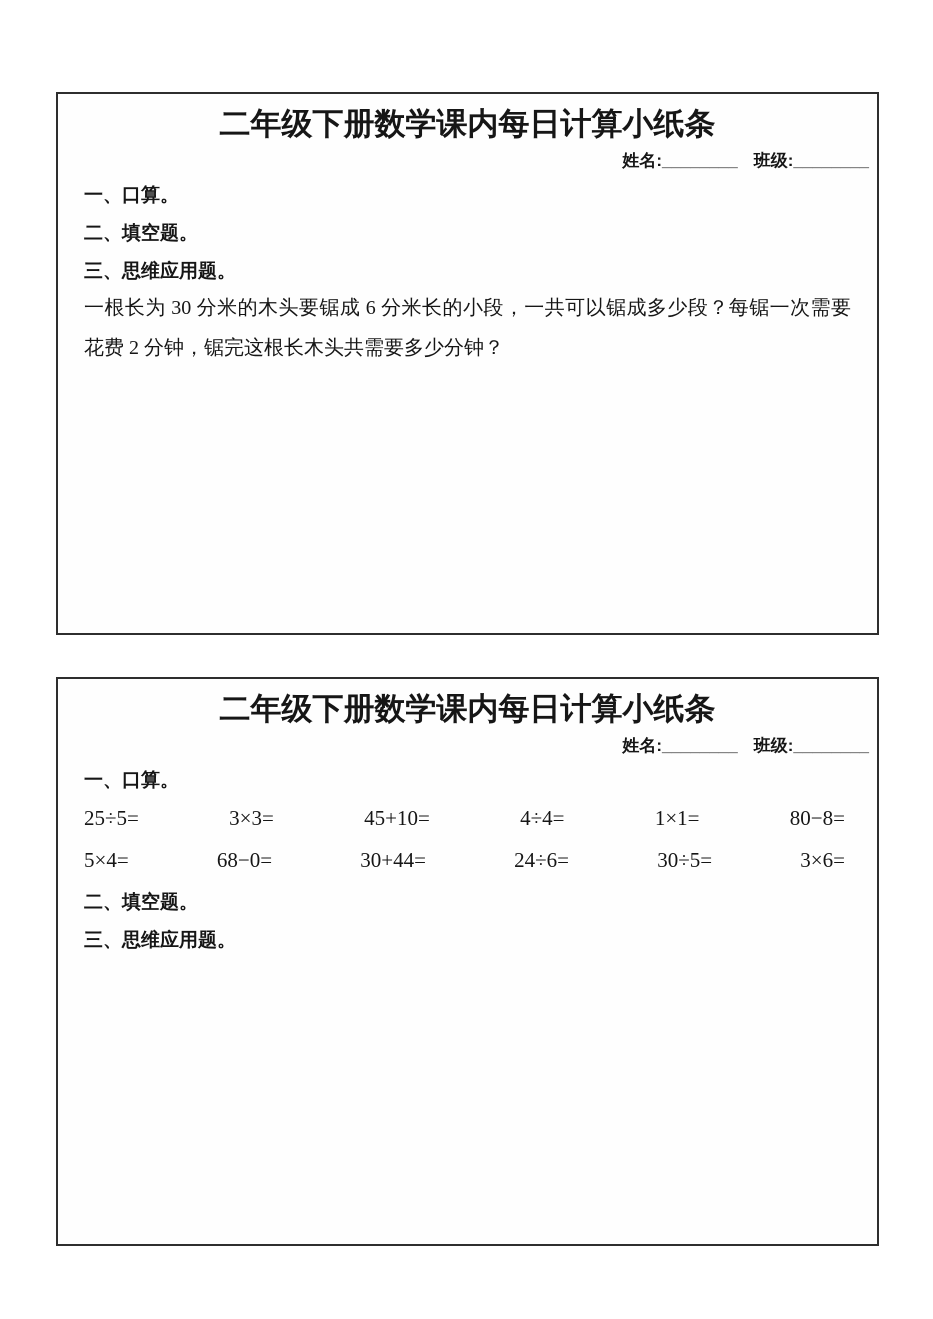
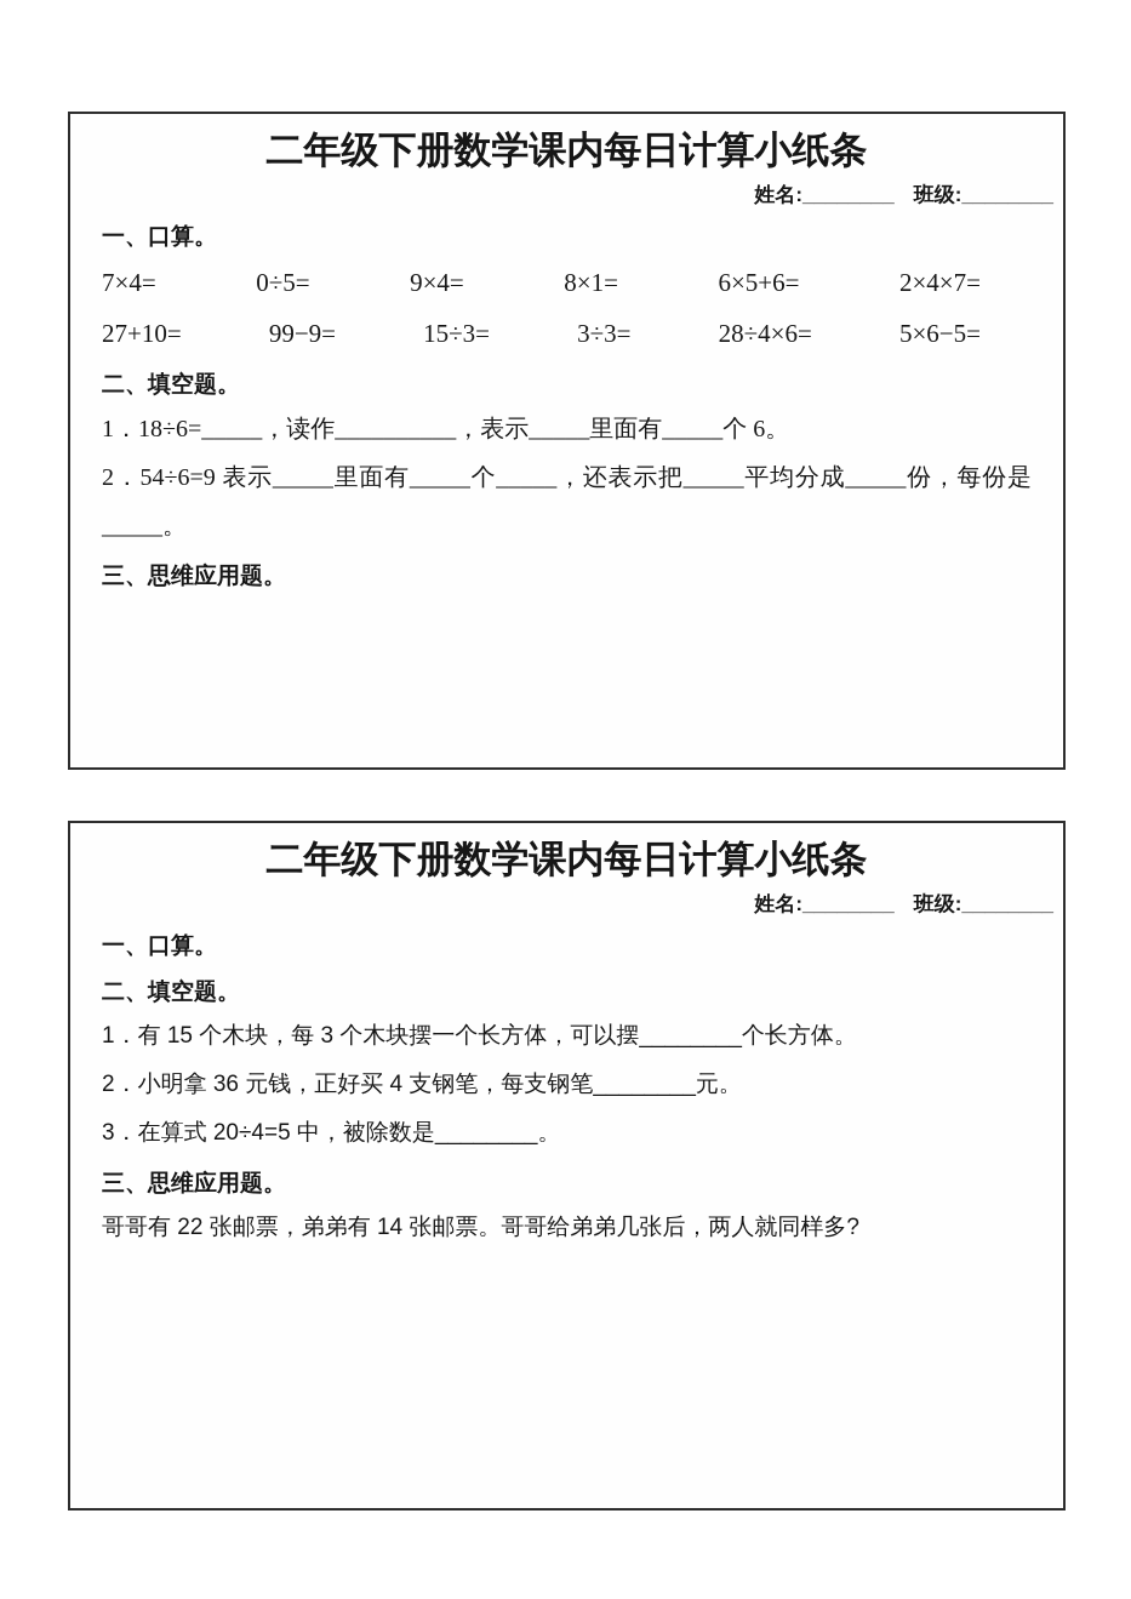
  二年级下册数学课内每日计算小纸条
  姓名:________ 班级:________
  一、口算。
+ 7×4=
+ 0÷5=
+ 9×4=
+ 8×1=
+ 6×5+6=
+ 2×4×7=
+ 27+10=
+ 99−9=
+ 15÷3=
+ 3÷3=
+ 28÷4×6=
+ 5×6−5=
  二、填空题。
+ 1．18÷6=_____，读作__________，表示_____里面有_____个 6。
+ 2．54÷6=9 表示_____里面有_____个_____，还表示把_____平均分成_____份，每份是_____。
  三、思维应用题。
- 一根长为 30 分米的木头要锯成 6 分米长的小段，一共可以锯成多少段？每锯一次需要花费 2 分钟，锯完这根长木头共需要多少分钟？
  二年级下册数学课内每日计算小纸条
  姓名:________ 班级:________
  一、口算。
- 25÷5=
- 3×3=
- 45+10=
- 4÷4=
- 1×1=
- 80−8=
- 5×4=
- 68−0=
- 30+44=
- 24÷6=
- 30÷5=
- 3×6=
  二、填空题。
+ 1．有 15 个木块，每 3 个木块摆一个长方体，可以摆________个长方体。
+ 2．小明拿 36 元钱，正好买 4 支钢笔，每支钢笔________元。
+ 3．在算式 20÷4=5 中，被除数是________。
  三、思维应用题。
+ 哥哥有 22 张邮票，弟弟有 14 张邮票。哥哥给弟弟几张后，两人就同样多?
